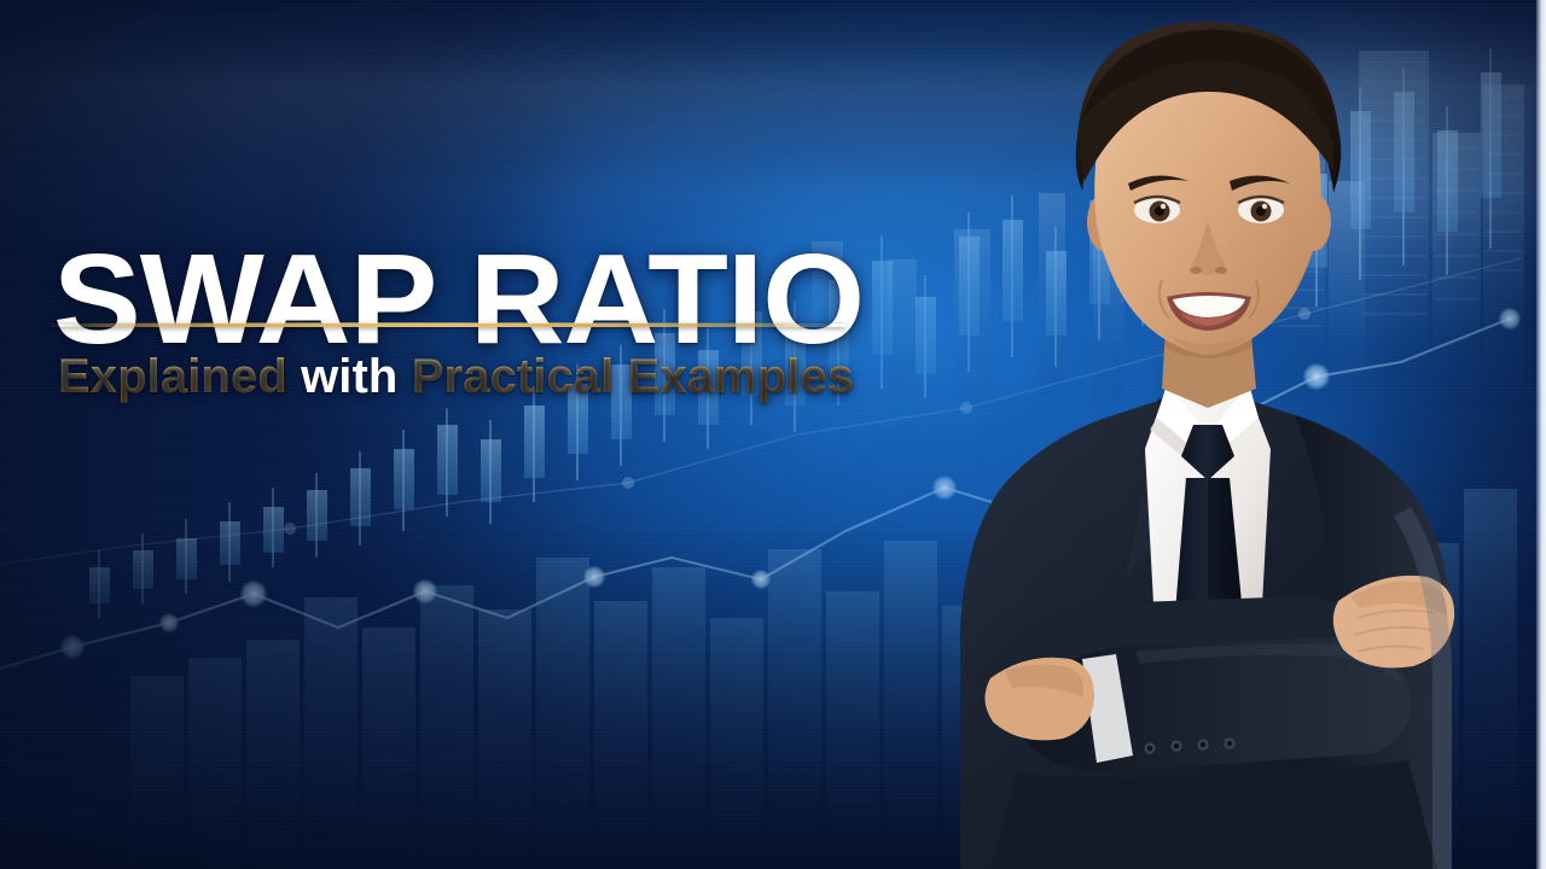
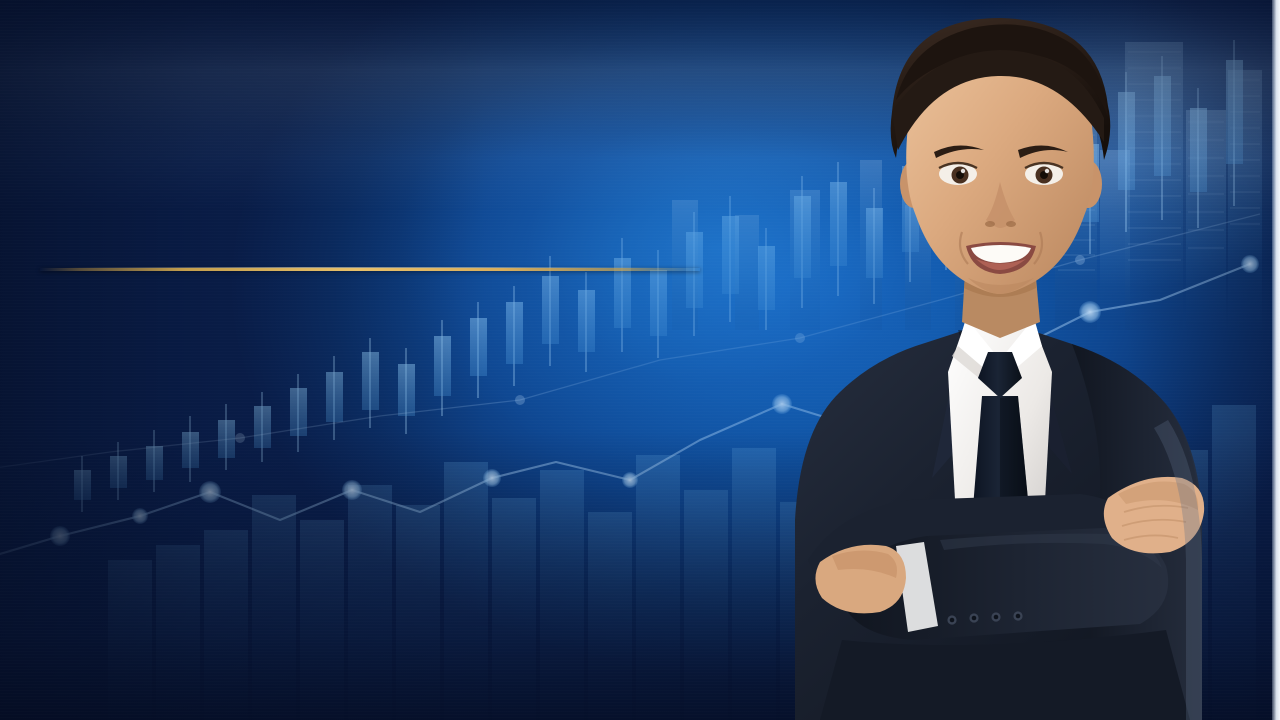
- SWAP RATIO
- Explained with Practical Examples
